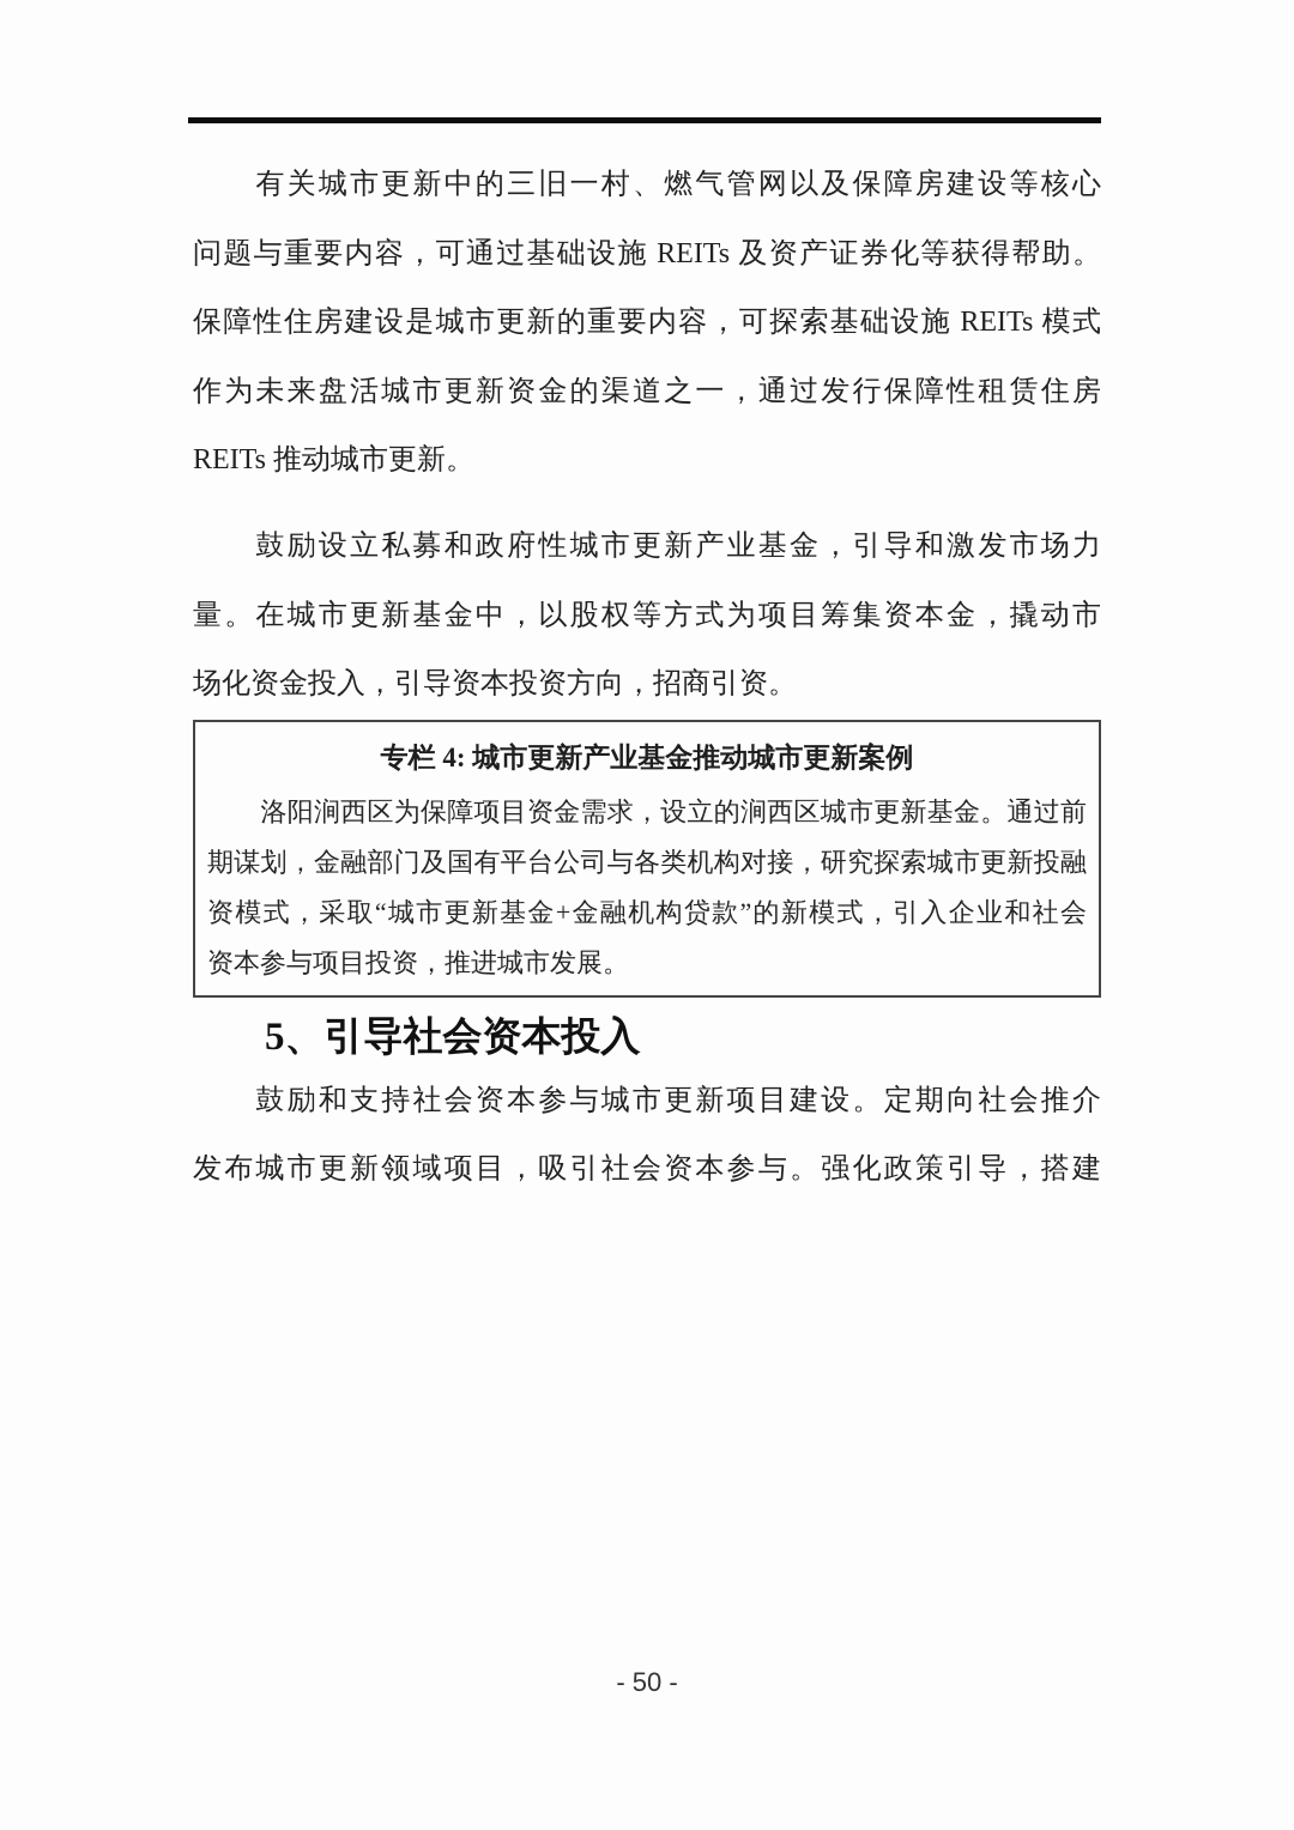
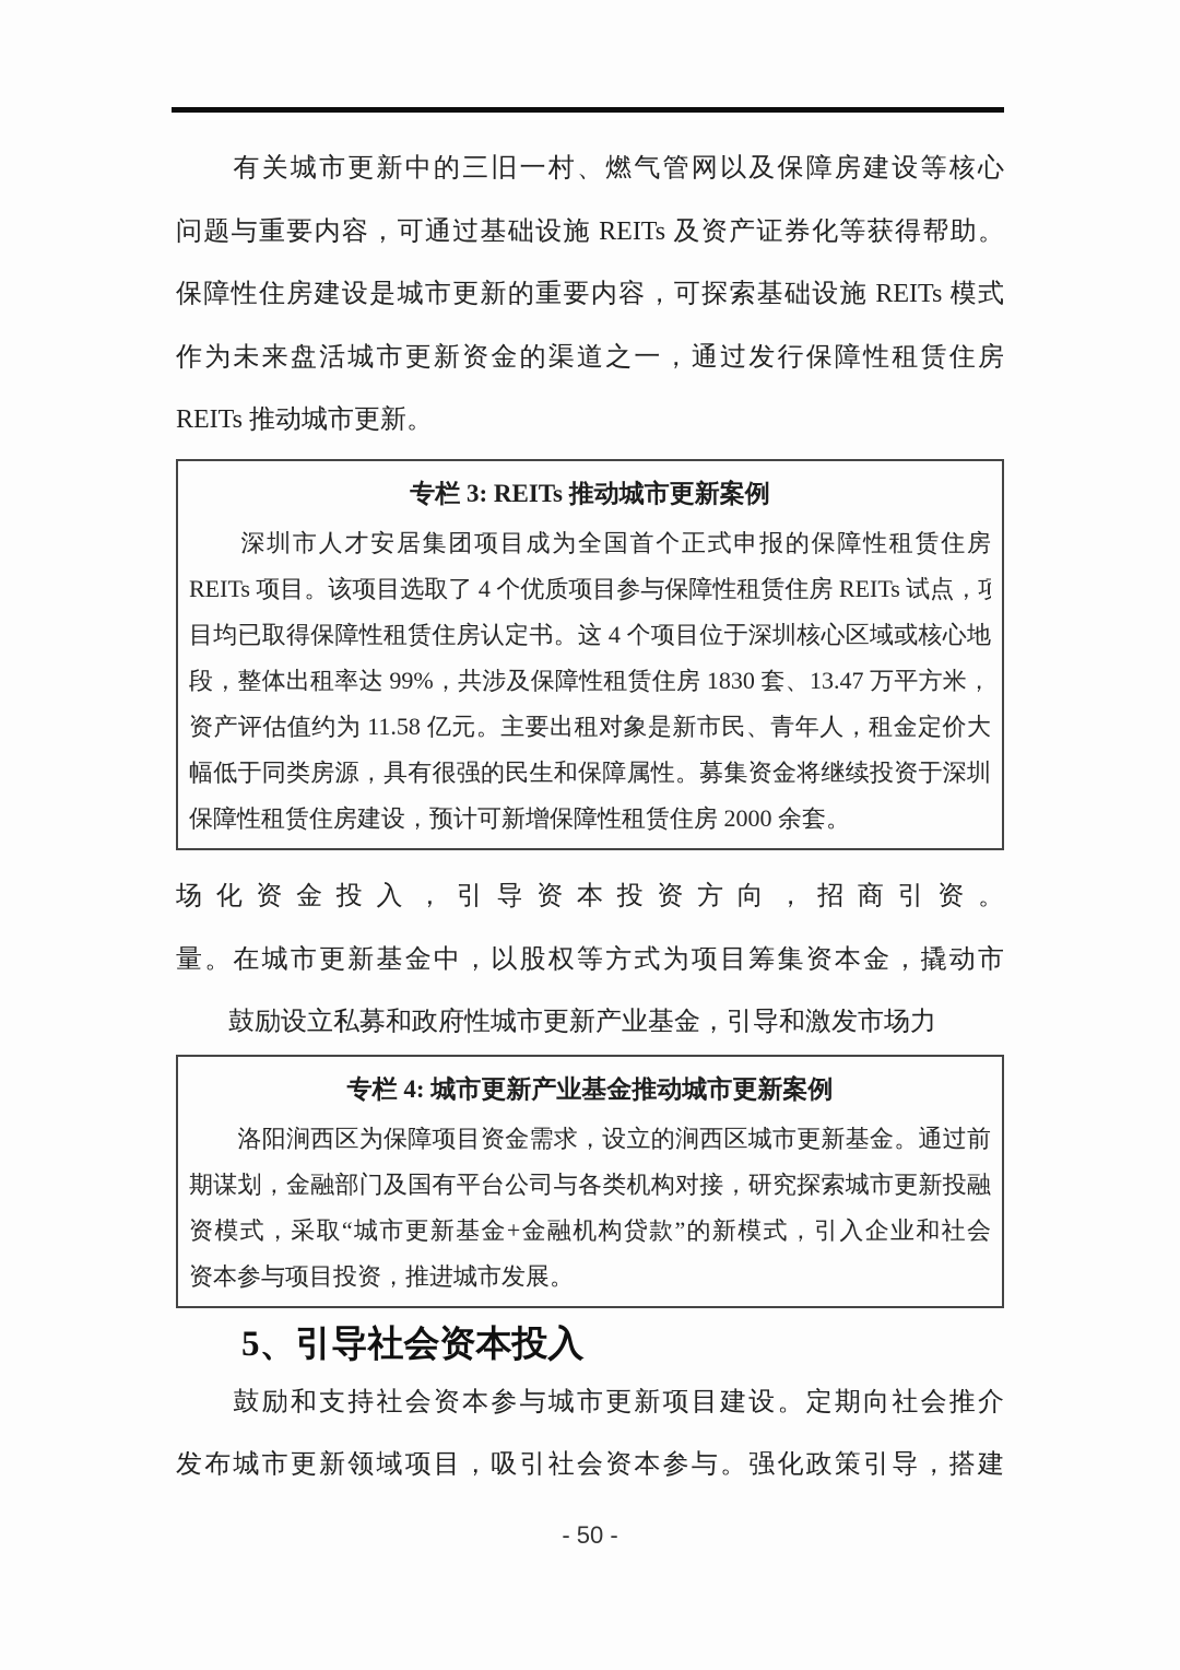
  有关城市更新中的三旧一村、燃气管网以及保障房建设等核心
  问题与重要内容，可通过基础设施 REITs 及资产证券化等获得帮助。
  保障性住房建设是城市更新的重要内容，可探索基础设施 REITs 模式
  作为未来盘活城市更新资金的渠道之一，通过发行保障性租赁住房
  REITs 推动城市更新。
+ 专栏 3: REITs 推动城市更新案例
+ 深圳市人才安居集团项目成为全国首个正式申报的保障性租赁住房
+ REITs 项目。该项目选取了 4 个优质项目参与保障性租赁住房 REITs 试点，项
+ 目均已取得保障性租赁住房认定书。这 4 个项目位于深圳核心区域或核心地
+ 段，整体出租率达 99%，共涉及保障性租赁住房 1830 套、13.47 万平方米，
+ 资产评估值约为 11.58 亿元。主要出租对象是新市民、青年人，租金定价大
+ 幅低于同类房源，具有很强的民生和保障属性。募集资金将继续投资于深圳
+ 保障性租赁住房建设，预计可新增保障性租赁住房 2000 余套。
- 鼓励设立私募和政府性城市更新产业基金，引导和激发市场力
+ 场化资金投入，引导资本投资方向，招商引资。
  量。在城市更新基金中，以股权等方式为项目筹集资本金，撬动市
- 场化资金投入，引导资本投资方向，招商引资。
+ 鼓励设立私募和政府性城市更新产业基金，引导和激发市场力
  专栏 4: 城市更新产业基金推动城市更新案例
  洛阳涧西区为保障项目资金需求，设立的涧西区城市更新基金。通过前
  期谋划，金融部门及国有平台公司与各类机构对接，研究探索城市更新投融
  资模式，采取“城市更新基金+金融机构贷款”的新模式，引入企业和社会
  资本参与项目投资，推进城市发展。
  5、引导社会资本投入
  鼓励和支持社会资本参与城市更新项目建设。定期向社会推介
  发布城市更新领域项目，吸引社会资本参与。强化政策引导，搭建
  - 50 -
